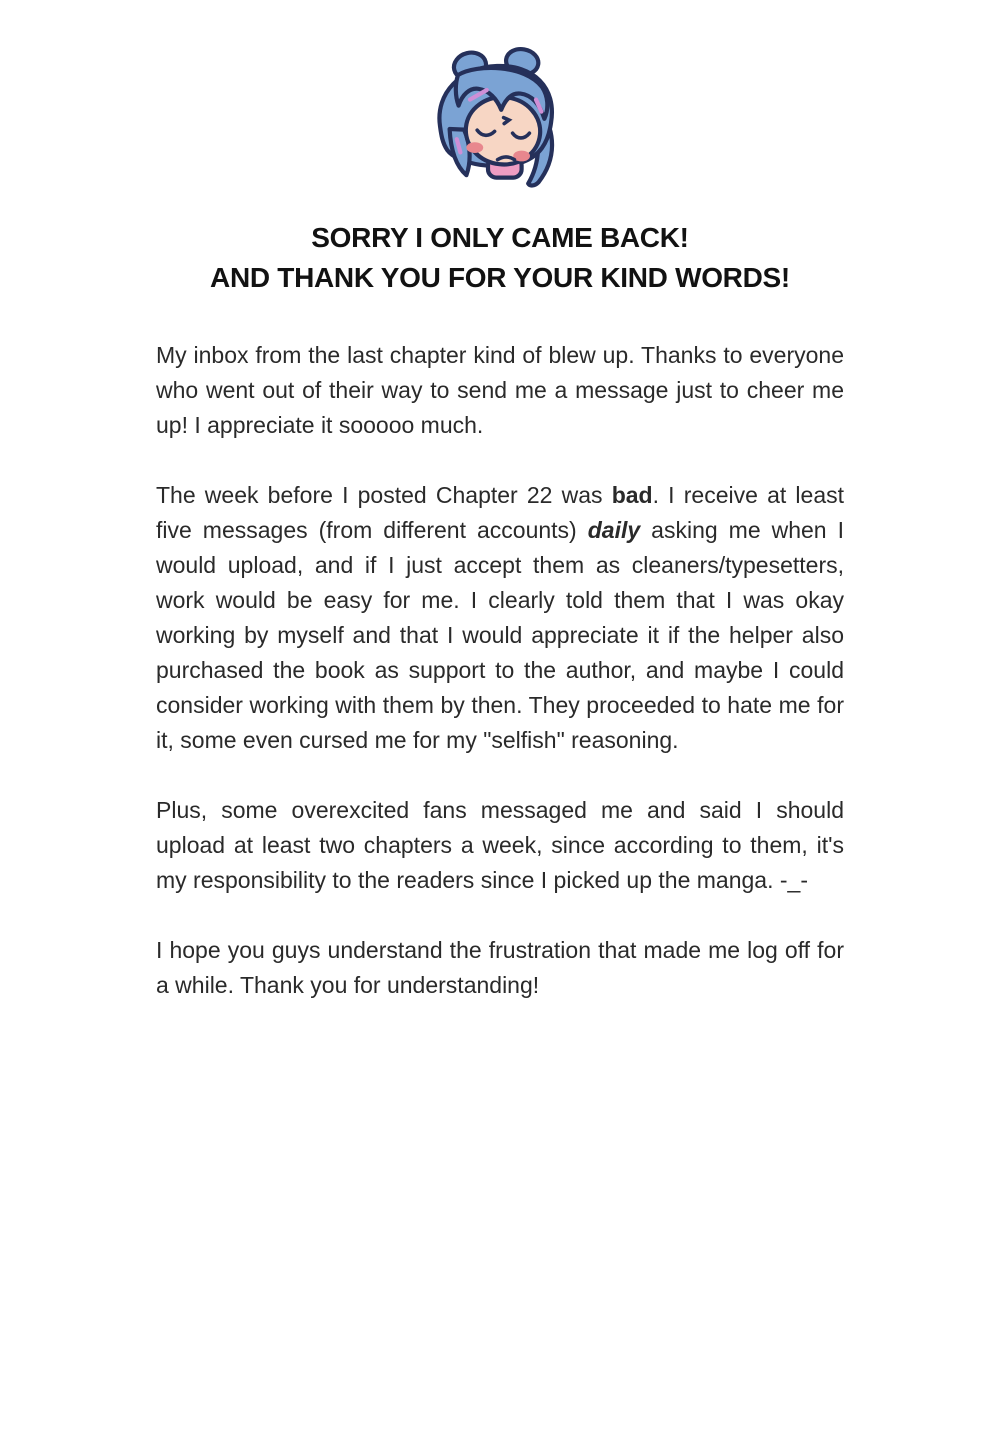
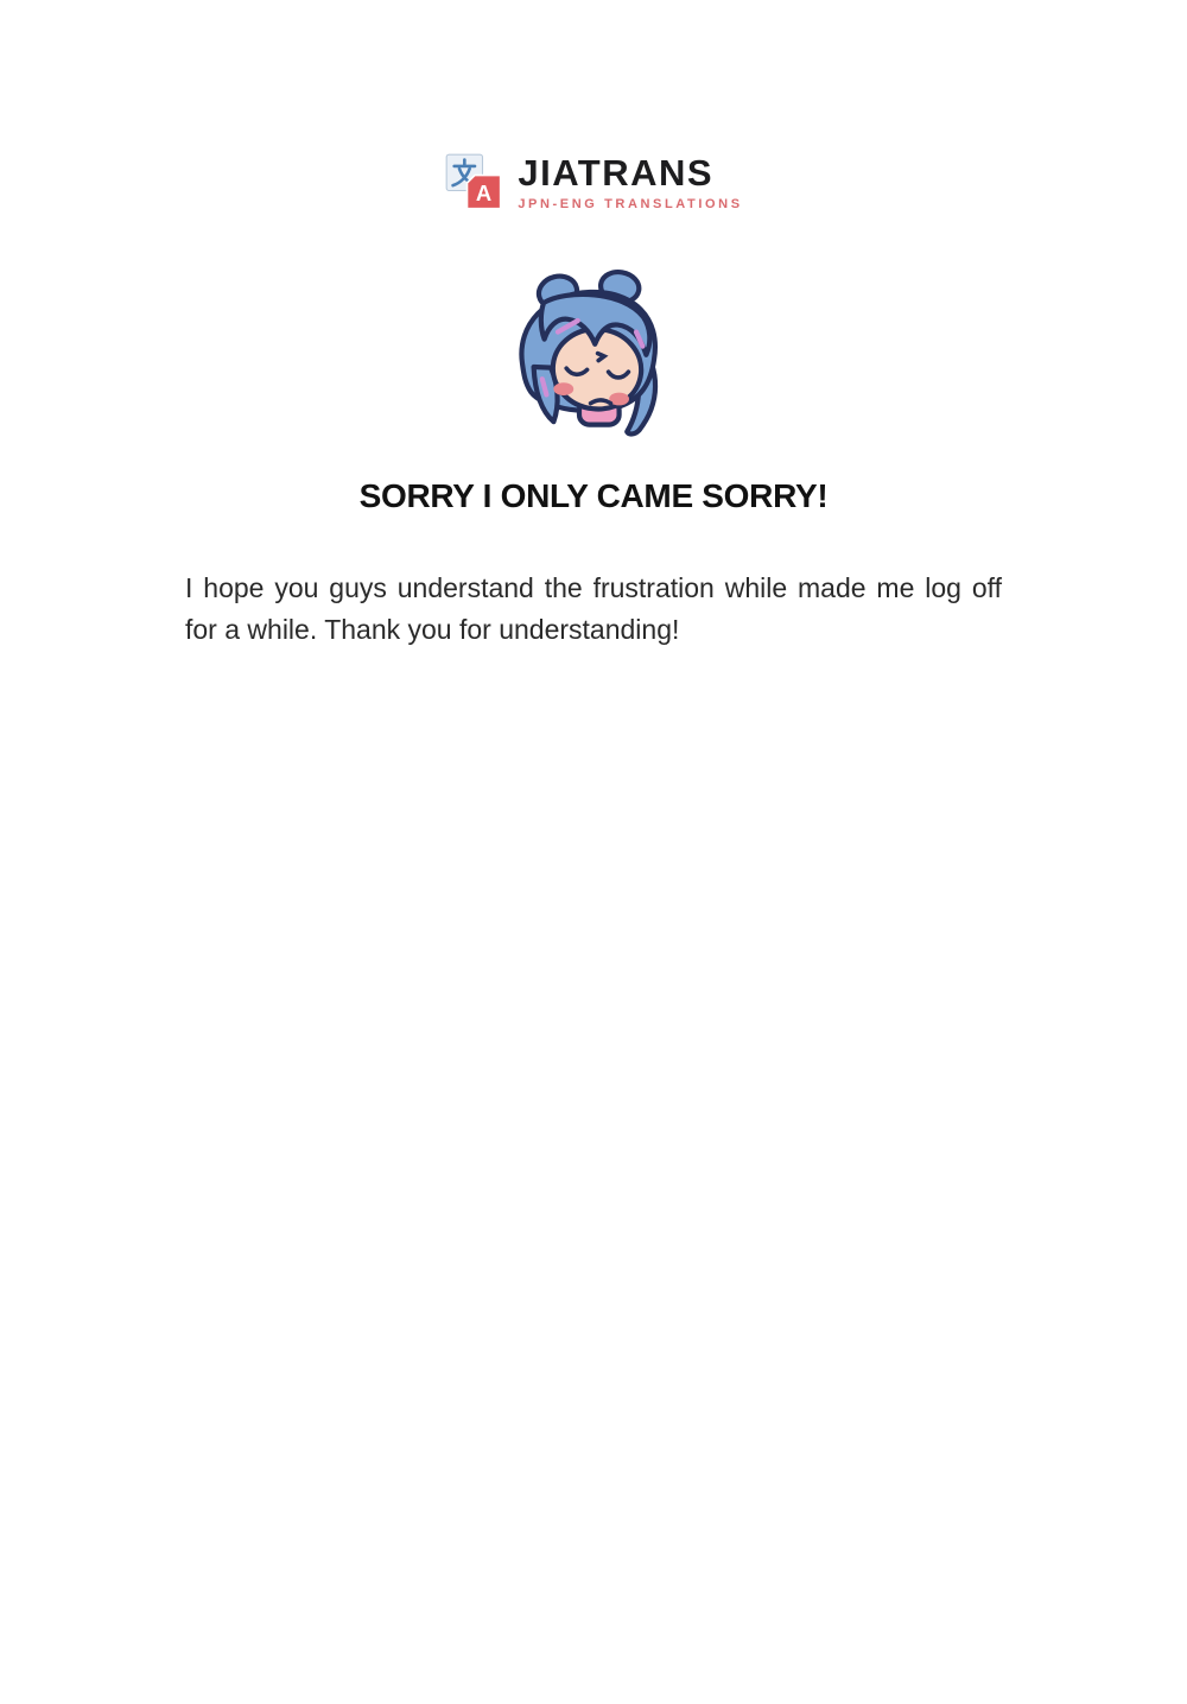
+ A
+ JIATRANS
+ JPN-ENG TRANSLATIONS
- SORRY I ONLY CAME BACK!
+ SORRY I ONLY CAME SORRY!
- AND THANK YOU FOR YOUR KIND WORDS!
- My inbox from the last chapter kind of blew up. Thanks to everyone who went out of their way to send me a message just to cheer me up! I appreciate it sooooo much.
- The week before I posted Chapter 22 was bad. I receive at least five messages (from different accounts) daily asking me when I would upload, and if I just accept them as cleaners/typesetters, work would be easy for me. I clearly told them that I was okay working by myself and that I would appreciate it if the helper also purchased the book as support to the author, and maybe I could consider working with them by then. They proceeded to hate me for it, some even cursed me for my "selfish" reasoning.
- Plus, some overexcited fans messaged me and said I should upload at least two chapters a week, since according to them, it's my responsibility to the readers since I picked up the manga. -_-
- I hope you guys understand the frustration that made me log off for a while. Thank you for understanding!
+ I hope you guys understand the frustration while made me log off for a while. Thank you for understanding!
